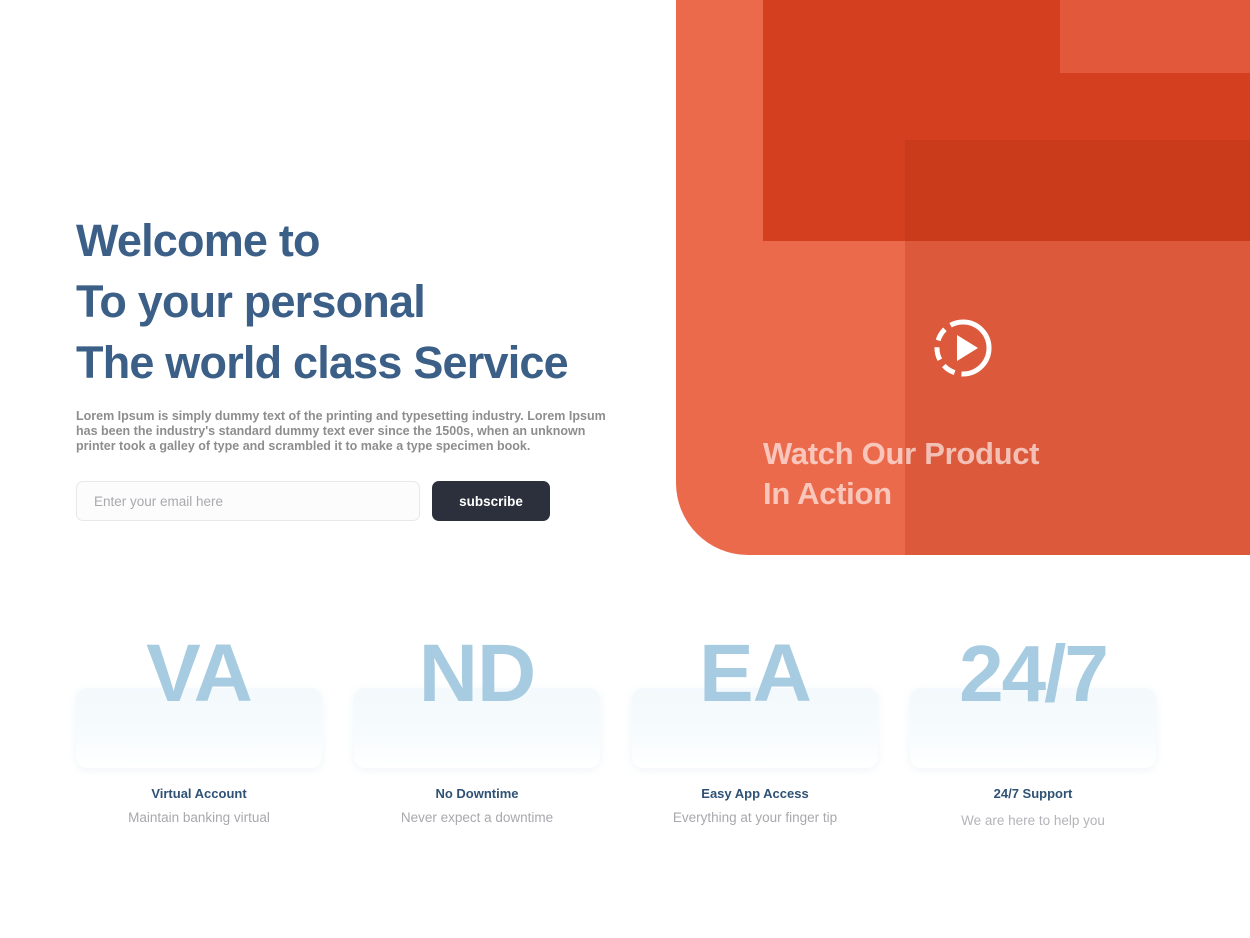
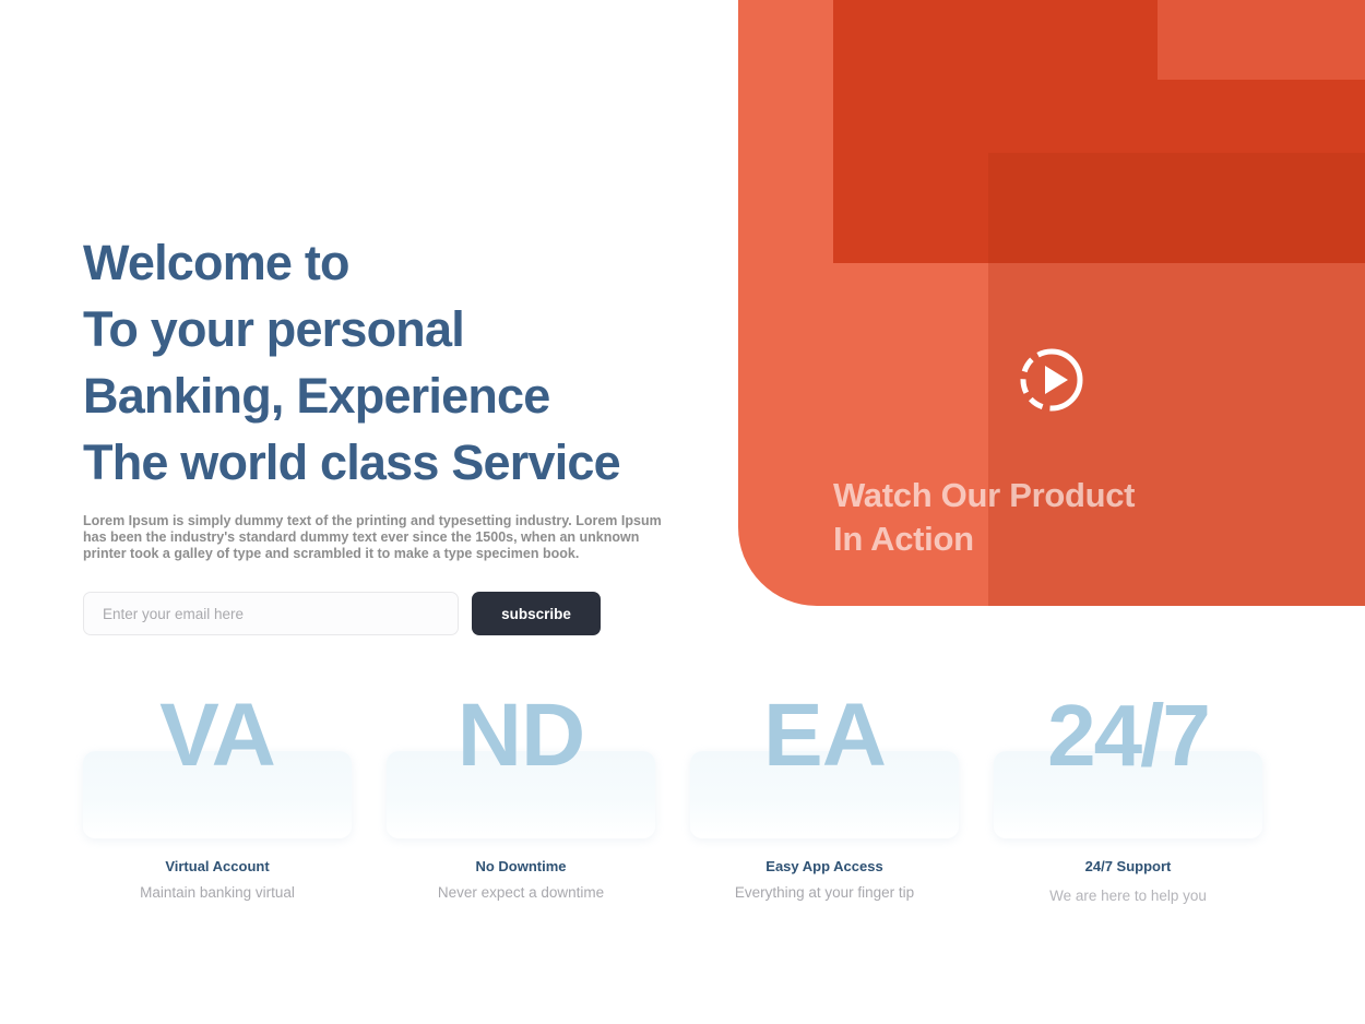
  Watch Our Product
  In Action
  Welcome to
  To your personal
+ Banking, Experience
  The world class Service
  Lorem Ipsum is simply dummy text of the printing and typesetting industry. Lorem Ipsum has been the industry's standard dummy text ever since the 1500s, when an unknown printer took a galley of type and scrambled it to make a type specimen book.
  Enter your email here
  subscribe
  VA
  Virtual Account
  Maintain banking virtual
  ND
  No Downtime
  Never expect a downtime
  EA
  Easy App Access
  Everything at your finger tip
  24/7
  24/7 Support
  We are here to help you
